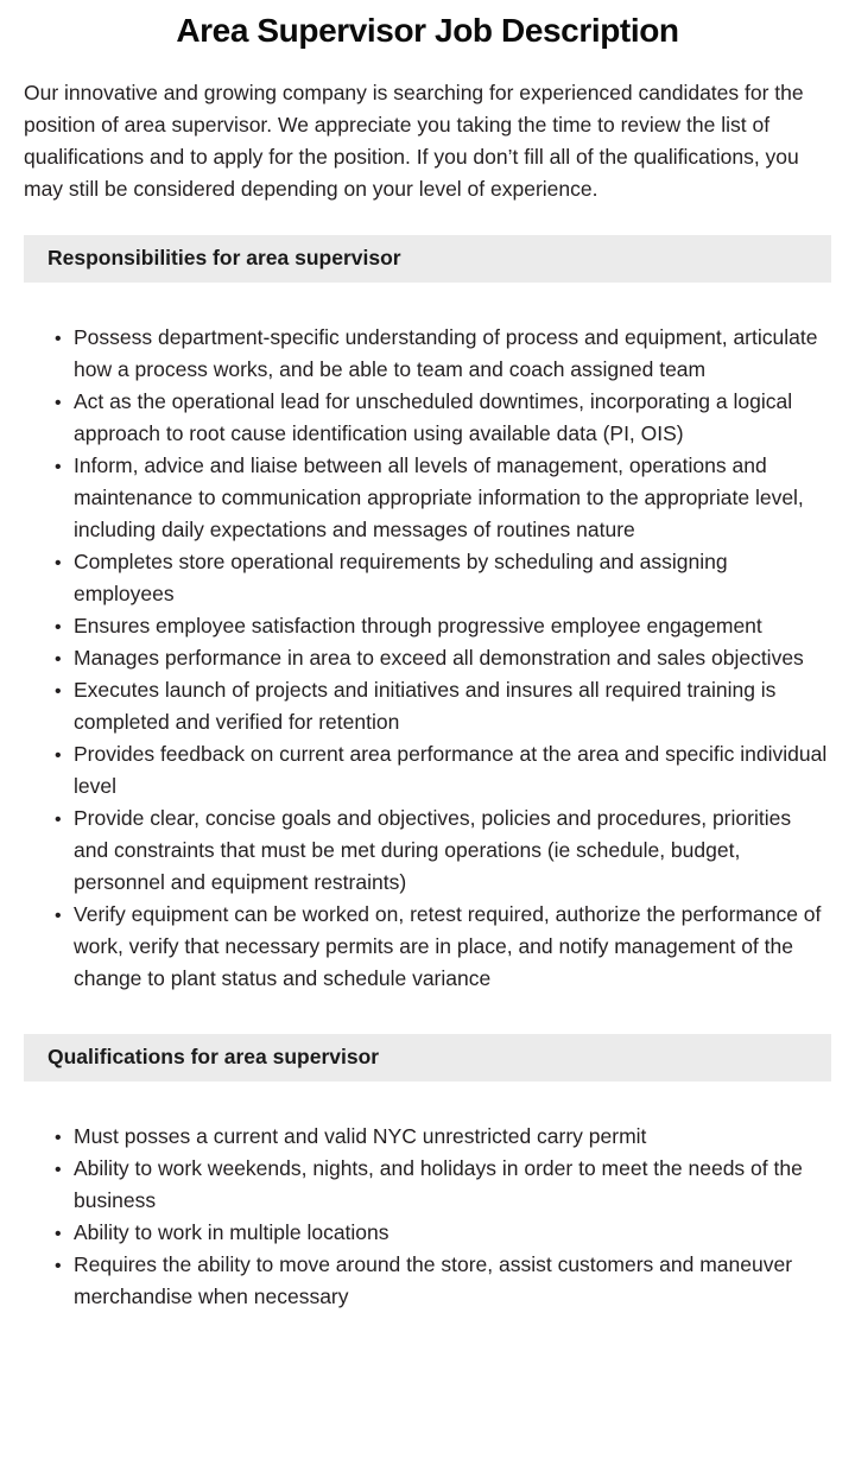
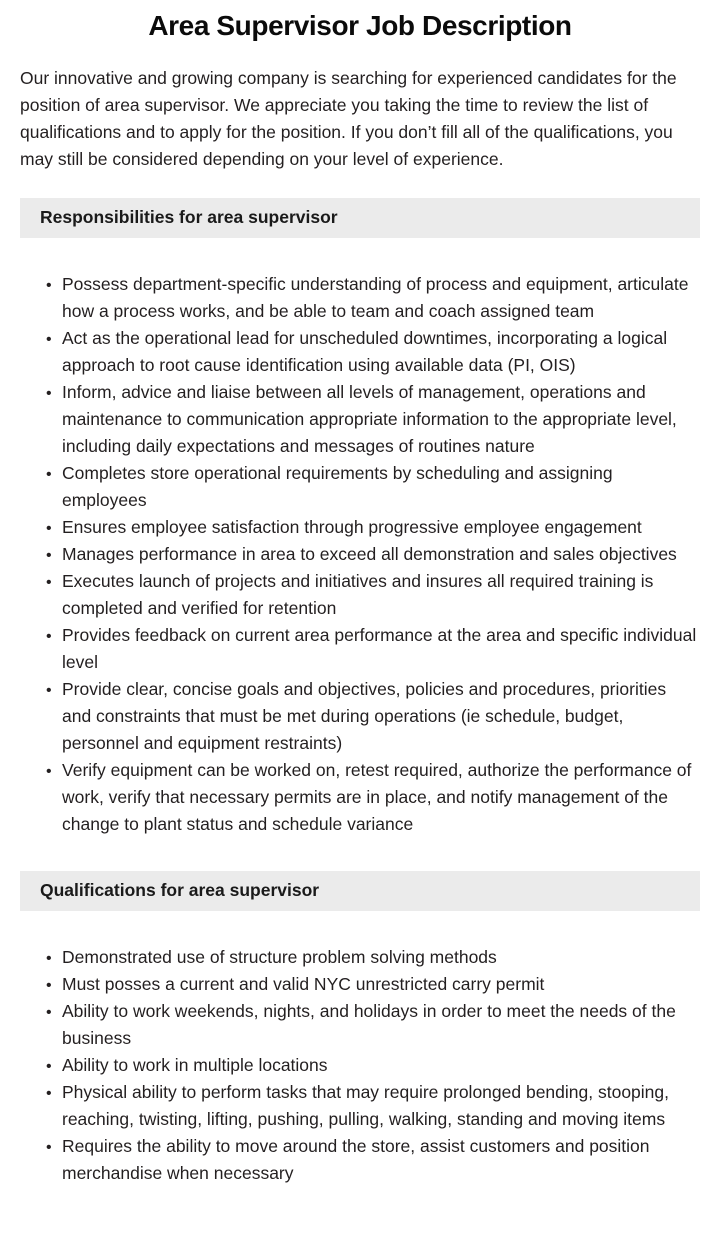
  Area Supervisor Job Description
  Our innovative and growing company is searching for experienced candidates for the position of area supervisor. We appreciate you taking the time to review the list of qualifications and to apply for the position. If you don’t fill all of the qualifications, you may still be considered depending on your level of experience.
  Responsibilities for area supervisor
  Possess department-specific understanding of process and equipment, articulate how a process works, and be able to team and coach assigned team
  Act as the operational lead for unscheduled downtimes, incorporating a logical approach to root cause identification using available data (PI, OIS)
  Inform, advice and liaise between all levels of management, operations and maintenance to communication appropriate information to the appropriate level, including daily expectations and messages of routines nature
  Completes store operational requirements by scheduling and assigning employees
  Ensures employee satisfaction through progressive employee engagement
  Manages performance in area to exceed all demonstration and sales objectives
  Executes launch of projects and initiatives and insures all required training is completed and verified for retention
  Provides feedback on current area performance at the area and specific individual level
  Provide clear, concise goals and objectives, policies and procedures, priorities and constraints that must be met during operations (ie schedule, budget, personnel and equipment restraints)
  Verify equipment can be worked on, retest required, authorize the performance of work, verify that necessary permits are in place, and notify management of the change to plant status and schedule variance
  Qualifications for area supervisor
+ Demonstrated use of structure problem solving methods
  Must posses a current and valid NYC unrestricted carry permit
  Ability to work weekends, nights, and holidays in order to meet the needs of the business
  Ability to work in multiple locations
+ Physical ability to perform tasks that may require prolonged bending, stooping, reaching, twisting, lifting, pushing, pulling, walking, standing and moving items
- Requires the ability to move around the store, assist customers and maneuver merchandise when necessary
+ Requires the ability to move around the store, assist customers and position merchandise when necessary
